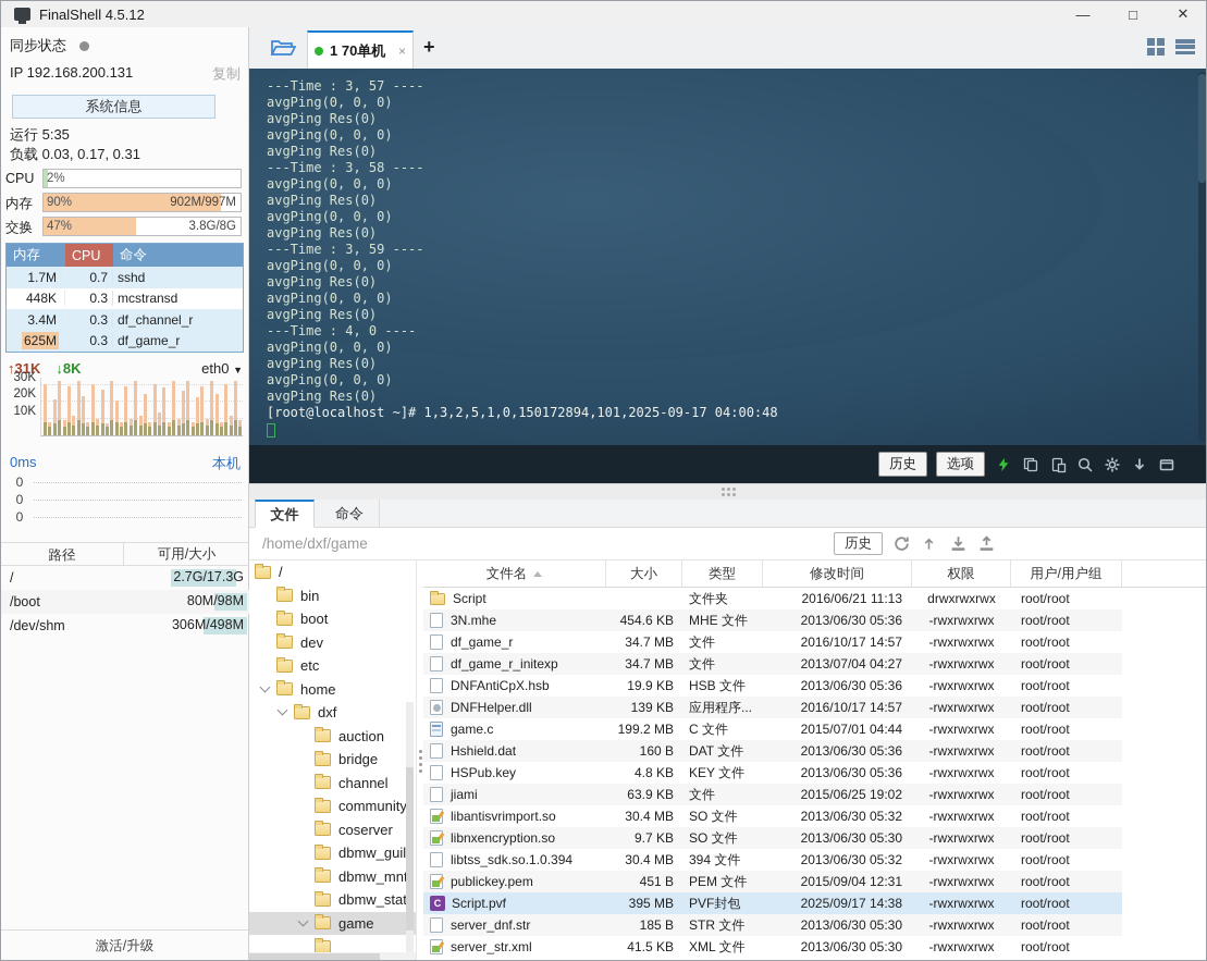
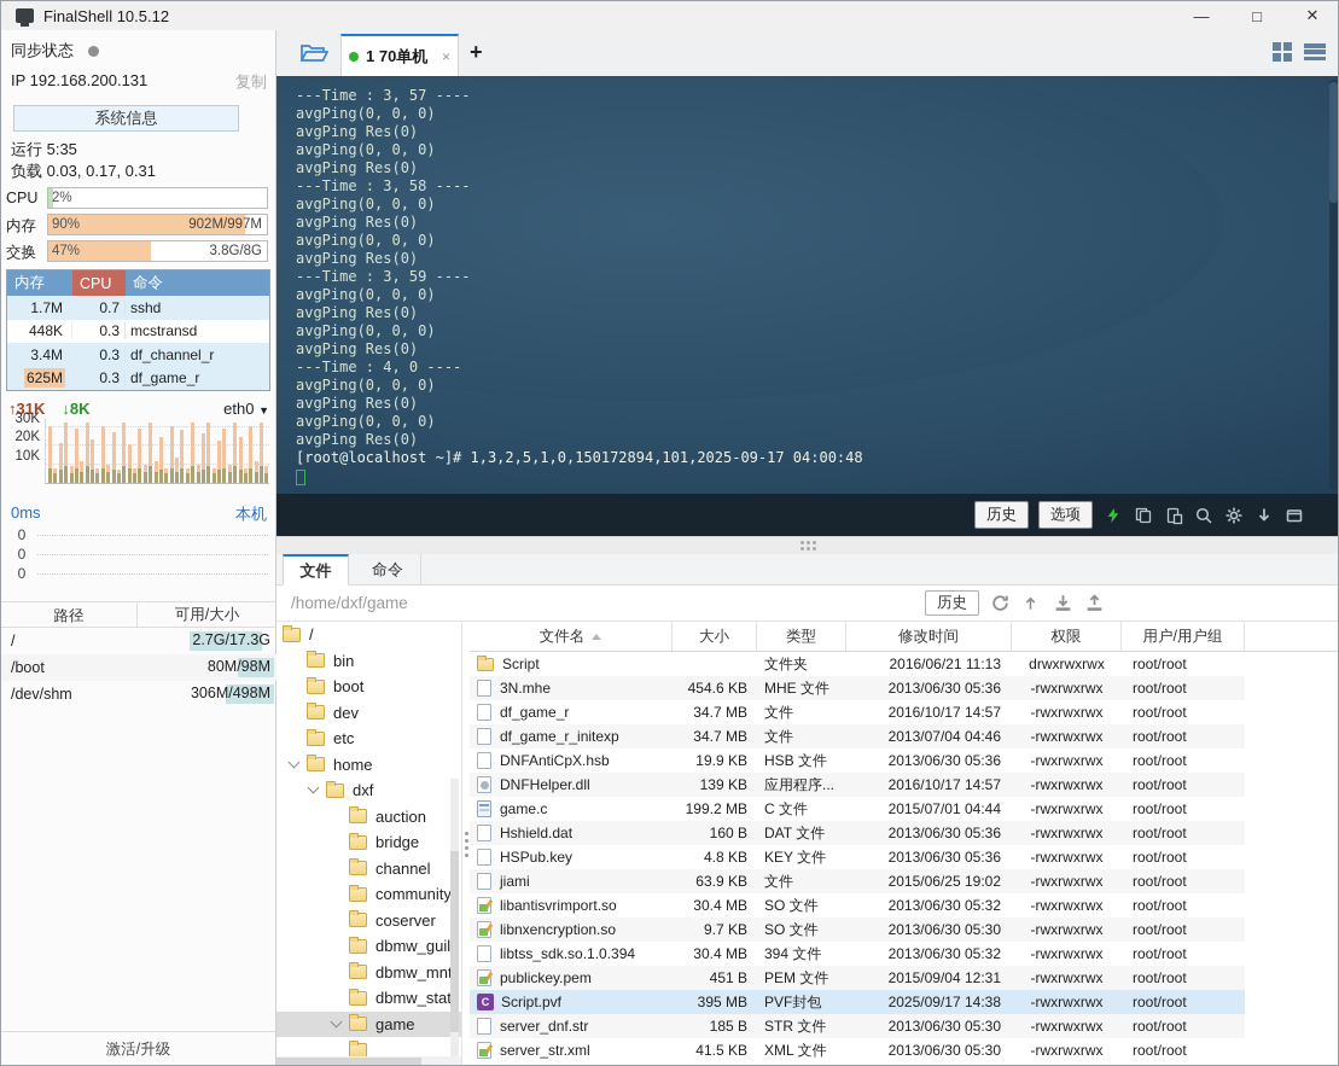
- FinalShell 4.5.12
+ FinalShell 10.5.12
  —
  □
  ✕
  同步状态
  IP 192.168.200.131
  复制
  系统信息
  运行 5:35
  负载 0.03, 0.17, 0.31
  CPU
  2%
  内存
  90%
  902M/997M
  交换
  47%
  3.8G/8G
  内存
  CPU
  命令
  1.7M
  0.7
  sshd
  448K
  0.3
  mcstransd
  3.4M
  0.3
  df_channel_r
  625M
  0.3
  df_game_r
  ↑31K
  ↓8K
  eth0 ▼
  30K
  20K
  10K
  0ms
  本机
  0
  0
  0
  路径
  可用/大小
  /
  2.7G/17.3G
  /boot
  80M/98M
  /dev/shm
  306M/498M
  激活/升级
  1 70单机
  ×
  +
  ---Time : 3, 57 ----
  avgPing(0, 0, 0)
  avgPing Res(0)
  avgPing(0, 0, 0)
  avgPing Res(0)
  ---Time : 3, 58 ----
  avgPing(0, 0, 0)
  avgPing Res(0)
  avgPing(0, 0, 0)
  avgPing Res(0)
  ---Time : 3, 59 ----
  avgPing(0, 0, 0)
  avgPing Res(0)
  avgPing(0, 0, 0)
  avgPing Res(0)
  ---Time : 4, 0 ----
  avgPing(0, 0, 0)
  avgPing Res(0)
  avgPing(0, 0, 0)
  avgPing Res(0)
  [root@localhost ~]# 1,3,2,5,1,0,150172894,101,2025-09-17 04:00:48
  历史
  选项
  文件
  命令
  /home/dxf/game
  历史
  /
  bin
  boot
  dev
  etc
  home
  dxf
  auction
  bridge
  channel
  community
  coserver
  dbmw_guil
  dbmw_mn
  dbmw_sta
  game
  文件名
  大小
  类型
  修改时间
  权限
  用户/用户组
  Script
  文件夹
  2016/06/21 11:13
  drwxrwxrwx
  root/root
  3N.mhe
  454.6 KB
  MHE 文件
  2013/06/30 05:36
  -rwxrwxrwx
  root/root
  df_game_r
  34.7 MB
  文件
  2016/10/17 14:57
  -rwxrwxrwx
  root/root
  df_game_r_initexp
  34.7 MB
  文件
- 2013/07/04 04:27
+ 2013/07/04 04:46
  -rwxrwxrwx
  root/root
  DNFAntiCpX.hsb
  19.9 KB
  HSB 文件
  2013/06/30 05:36
  -rwxrwxrwx
  root/root
  DNFHelper.dll
  139 KB
  应用程序...
  2016/10/17 14:57
  -rwxrwxrwx
  root/root
  game.c
  199.2 MB
  C 文件
  2015/07/01 04:44
  -rwxrwxrwx
  root/root
  Hshield.dat
  160 B
  DAT 文件
  2013/06/30 05:36
  -rwxrwxrwx
  root/root
  HSPub.key
  4.8 KB
  KEY 文件
  2013/06/30 05:36
  -rwxrwxrwx
  root/root
  jiami
  63.9 KB
  文件
  2015/06/25 19:02
  -rwxrwxrwx
  root/root
  libantisvrimport.so
  30.4 MB
  SO 文件
  2013/06/30 05:32
  -rwxrwxrwx
  root/root
  libnxencryption.so
  9.7 KB
  SO 文件
  2013/06/30 05:30
  -rwxrwxrwx
  root/root
  libtss_sdk.so.1.0.394
  30.4 MB
  394 文件
  2013/06/30 05:32
  -rwxrwxrwx
  root/root
  publickey.pem
  451 B
  PEM 文件
  2015/09/04 12:31
  -rwxrwxrwx
  root/root
  C
  Script.pvf
  395 MB
  PVF封包
  2025/09/17 14:38
  -rwxrwxrwx
  root/root
  server_dnf.str
  185 B
  STR 文件
  2013/06/30 05:30
  -rwxrwxrwx
  root/root
  server_str.xml
  41.5 KB
  XML 文件
  2013/06/30 05:30
  -rwxrwxrwx
  root/root
